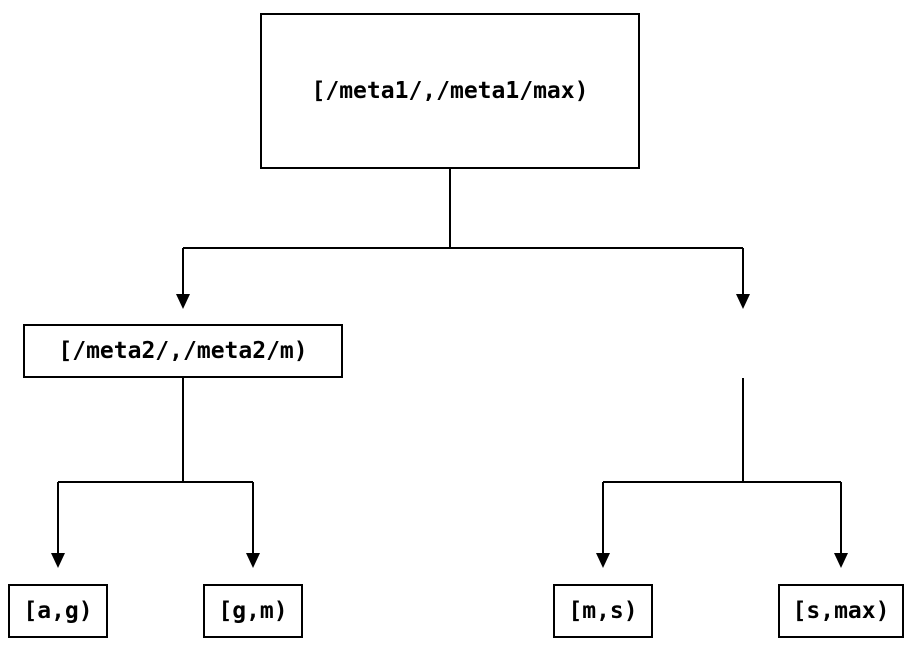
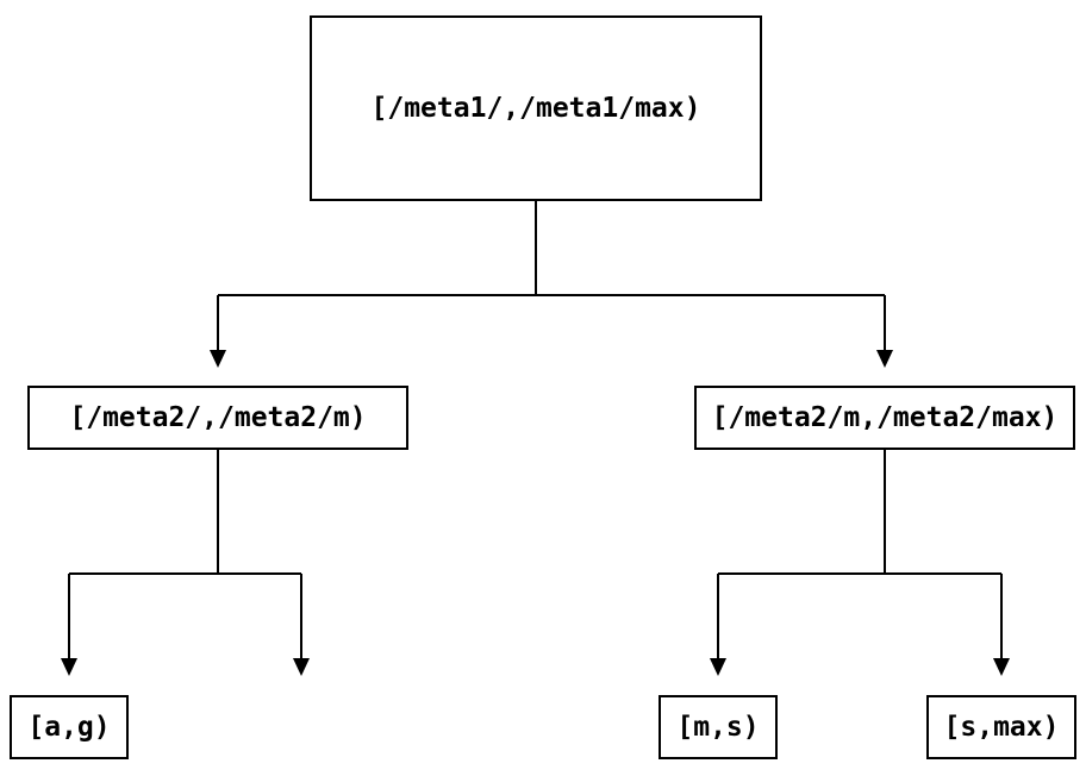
  [/meta1/,/meta1/max)
  [/meta2/,/meta2/m)
+ [/meta2/m,/meta2/max)
  [a,g)
- [g,m)
  [m,s)
  [s,max)
